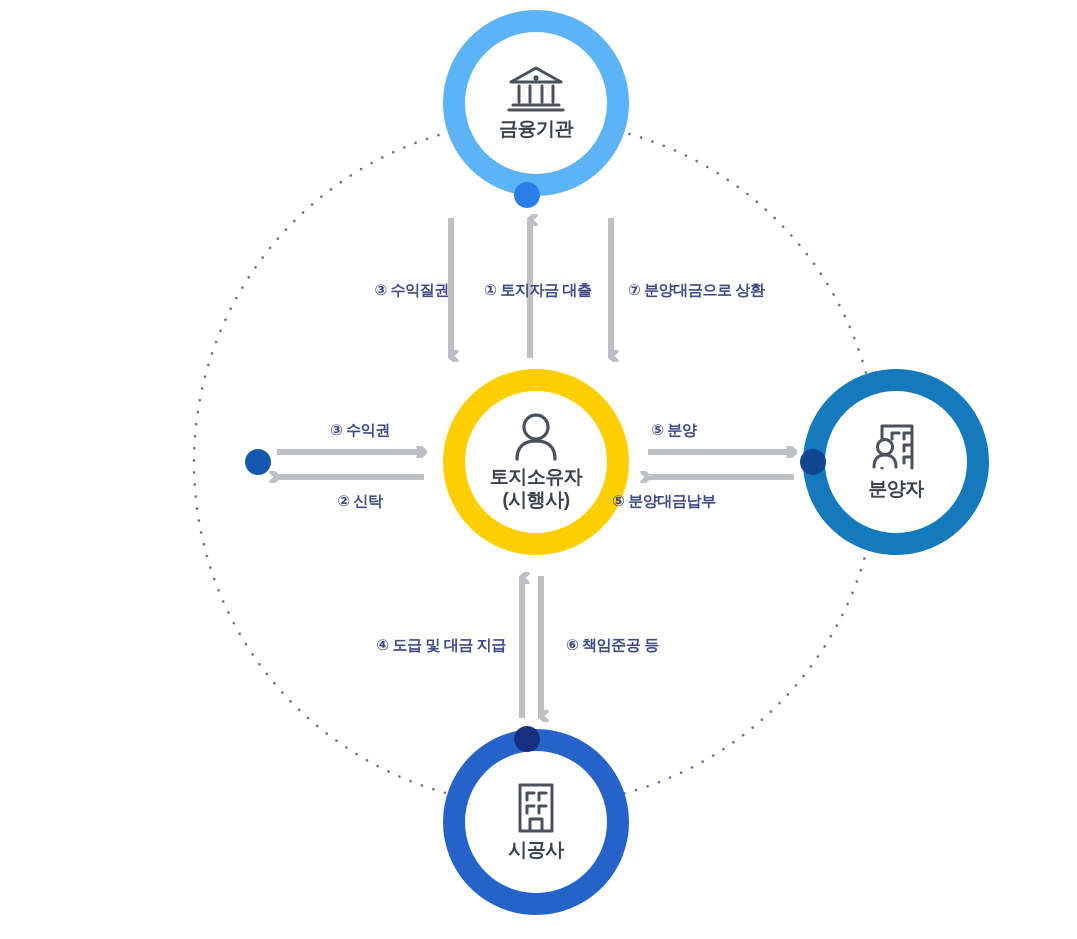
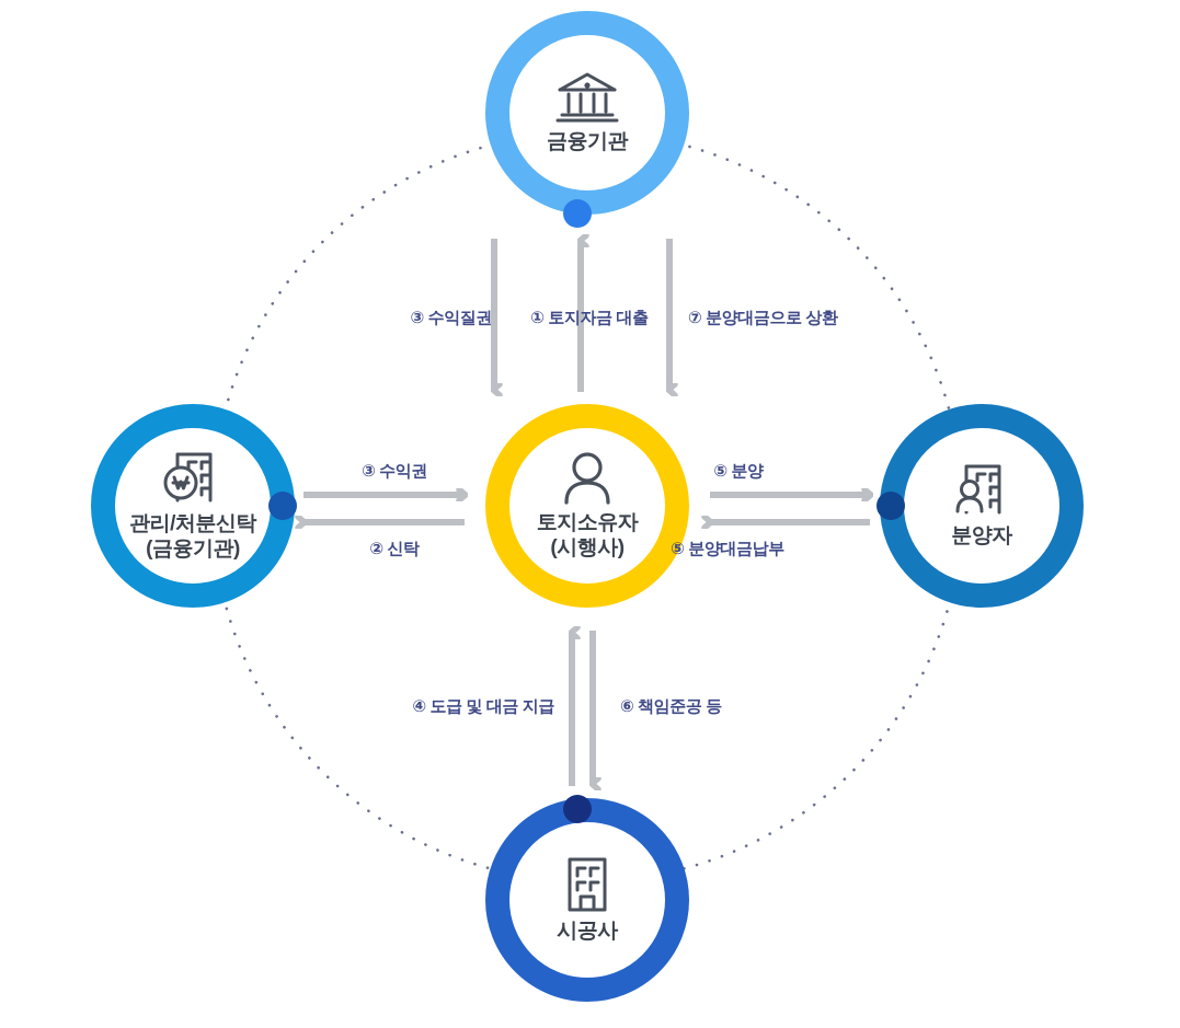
  금융기관
+ 관리/처분신탁
+ (금융기관)
  토지소유자
  (시행사)
  분양자
  시공사
  ③ 수익질권
  ① 토지자금 대출
  ⑦ 분양대금으로 상환
  ③ 수익권
  ② 신탁
  ⑤ 분양
  ⑤ 분양대금납부
  ④ 도급 및 대금 지급
  ⑥ 책임준공 등
